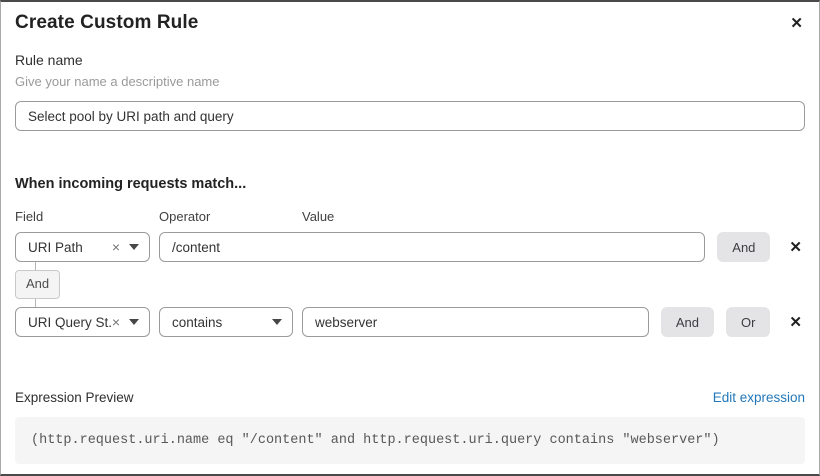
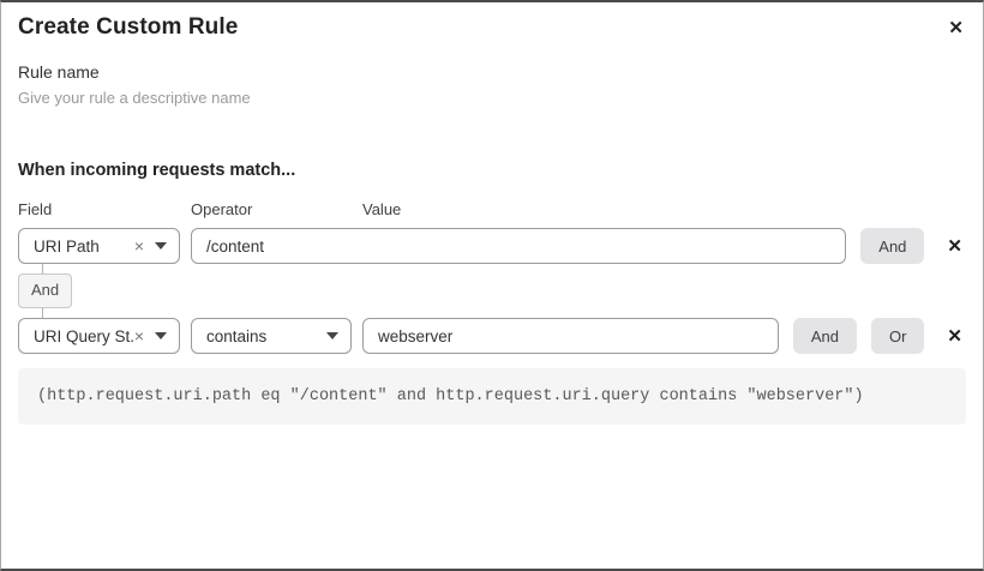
  Create Custom Rule
  ✕
  Rule name
- Give your name a descriptive name
+ Give your rule a descriptive name
- Select pool by URI path and query
  When incoming requests match...
  Field
  Operator
  Value
  URI Path
  ×
  /content
  And
  ✕
  And
  URI Query St.
  ×
  contains
  webserver
  And
  Or
  ✕
- Expression Preview
- Edit expression
- (http.request.uri.name eq "/content" and http.request.uri.query contains "webserver")
+ (http.request.uri.path eq "/content" and http.request.uri.query contains "webserver")
